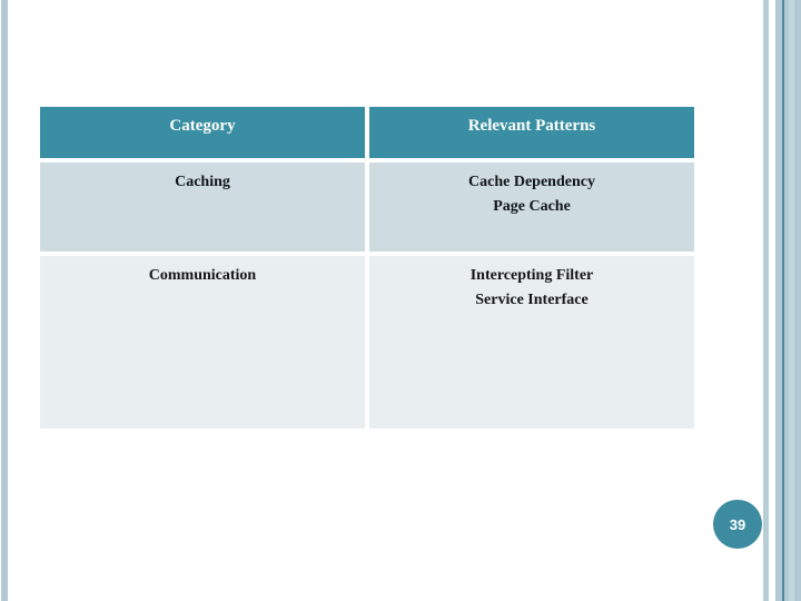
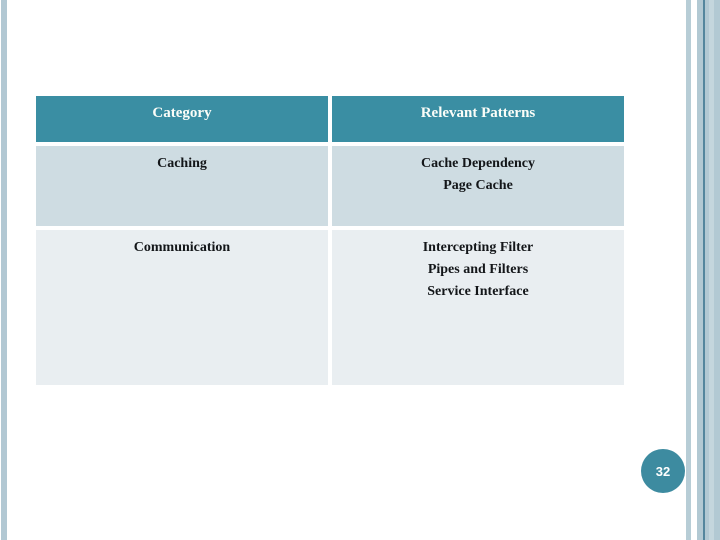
  Category
  Relevant Patterns
  Caching
  Cache Dependency
  Page Cache
  Communication
  Intercepting Filter
+ Pipes and Filters
  Service Interface
- 39
+ 32
